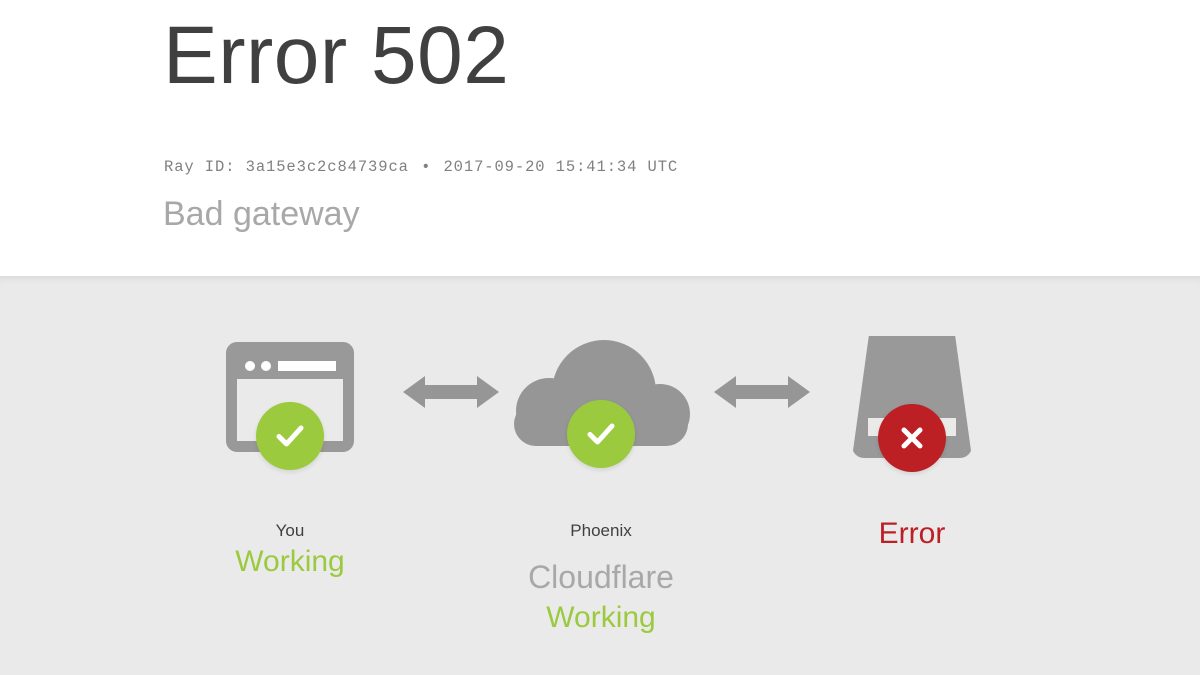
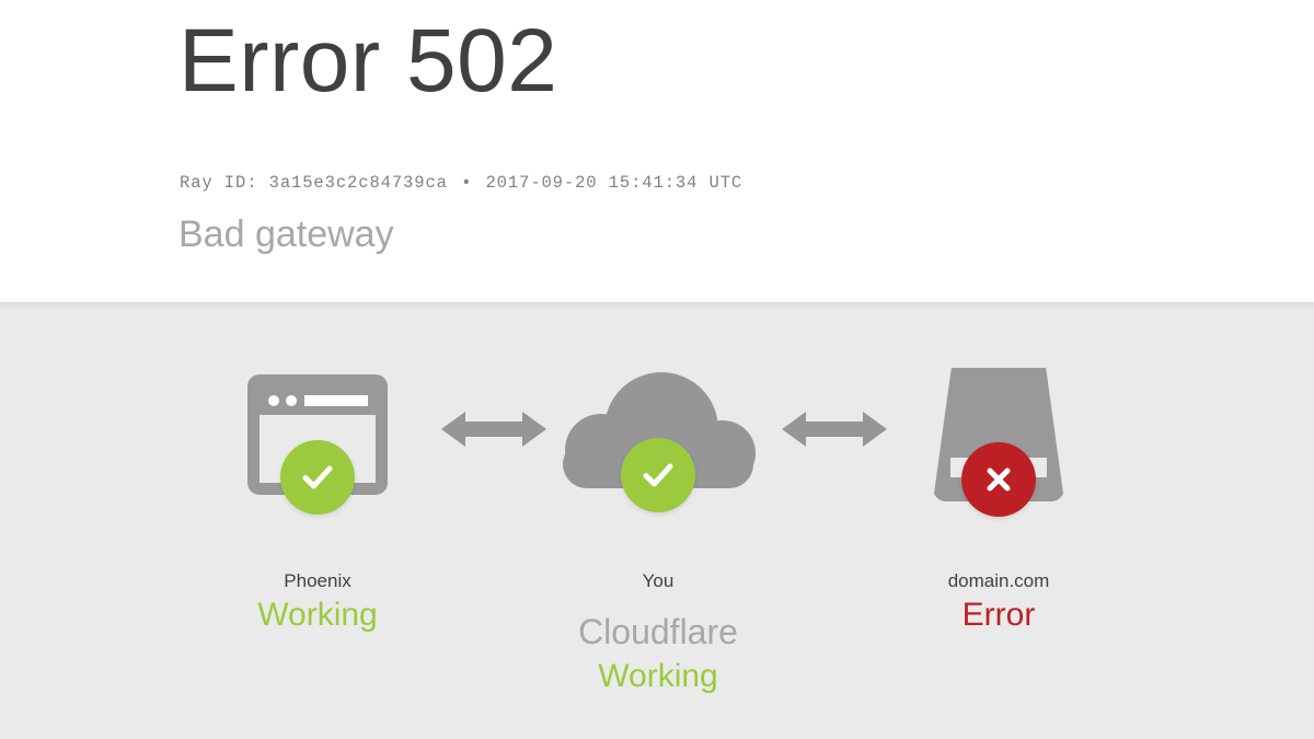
  Error 502
  Ray ID: 3a15e3c2c84739ca • 2017-09-20 15:41:34 UTC
  Bad gateway
- You
+ Phoenix
  Working
- Phoenix
+ You
  Cloudflare
  Working
+ domain.com
  Error
